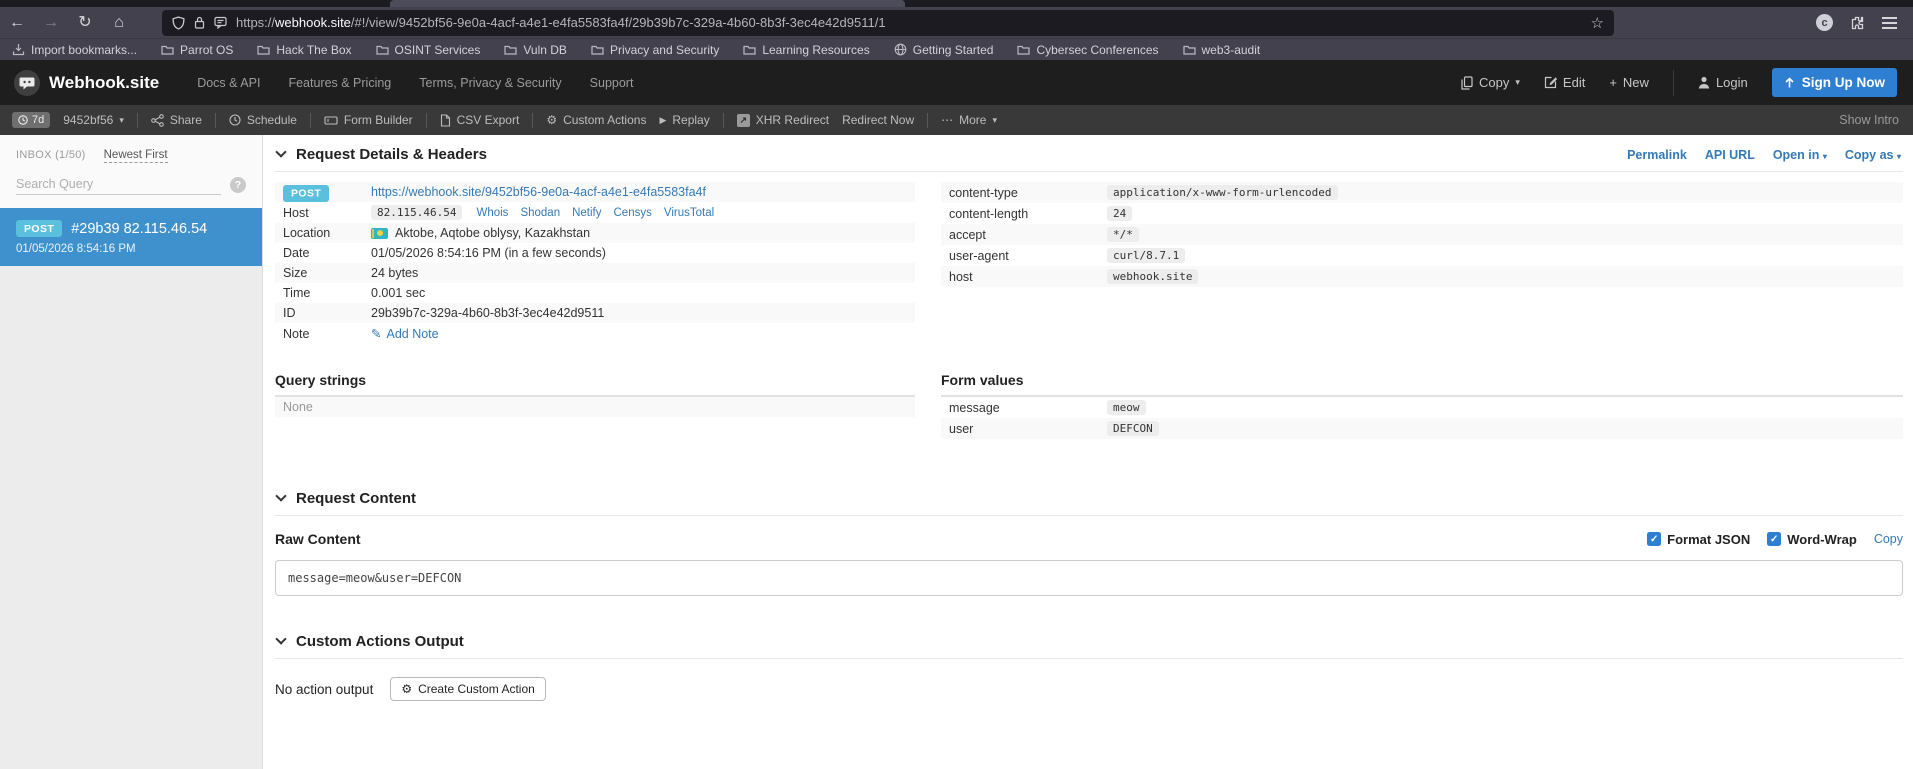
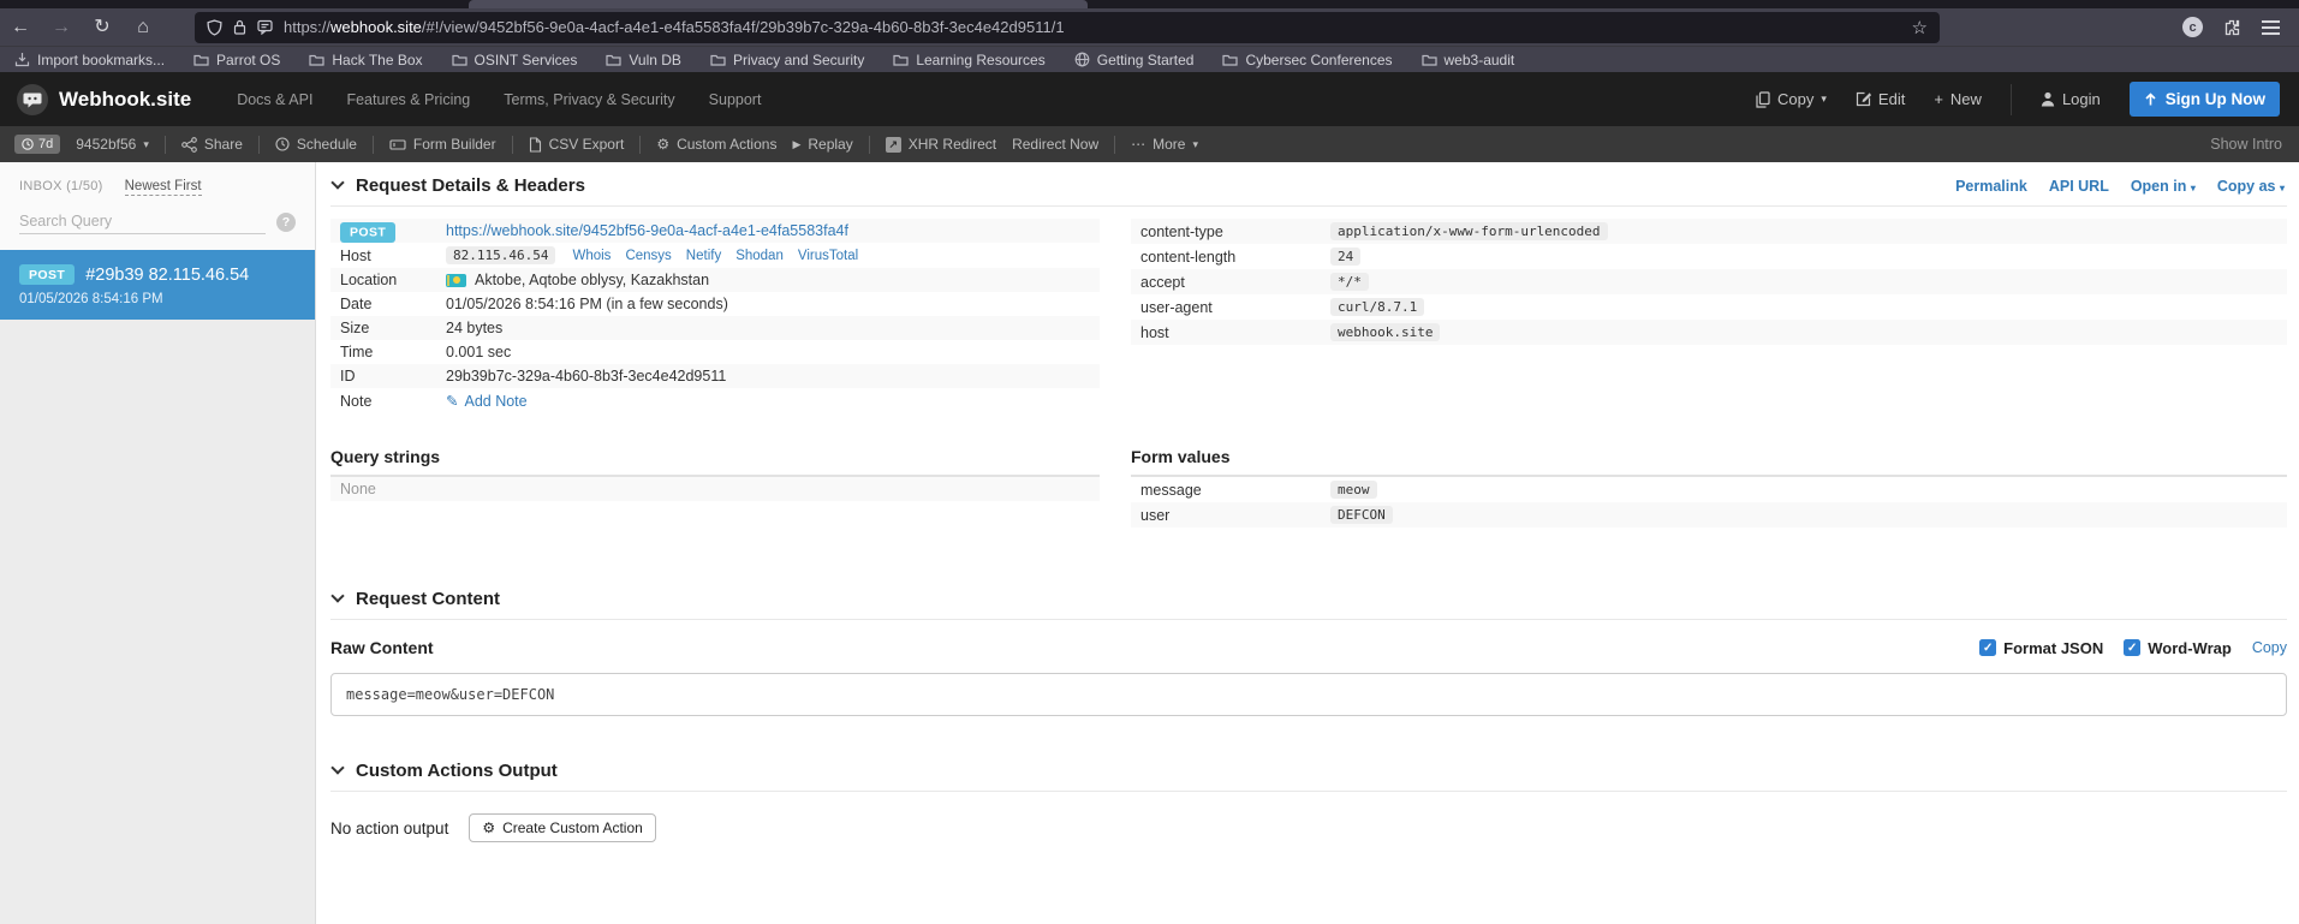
  ←
  →
  ↻
  ⌂
  https://webhook.site/#!/view/9452bf56-9e0a-4acf-a4e1-e4fa5583fa4f/29b39b7c-329a-4b60-8b3f-3ec4e42d9511/1
  ☆
  c
  Import bookmarks...
  Parrot OS
  Hack The Box
  OSINT Services
  Vuln DB
  Privacy and Security
  Learning Resources
  Getting Started
  Cybersec Conferences
  web3-audit
  Webhook.site
  Docs & API
  Features & Pricing
  Terms, Privacy & Security
  Support
  Copy
  ▾
  Edit
  +
  New
  Login
  Sign Up Now
  7d
  9452bf56
  ▾
  Share
  Schedule
  Form Builder
  CSV Export
  ⚙
  Custom Actions
  ▶
  Replay
  ↗
  XHR Redirect
  Redirect Now
  ⋯
  More
  ▾
  Show Intro
  INBOX (1/50)
  Newest First
  Search Query
  ?
  POST
  #29b39 82.115.46.54
  01/05/2026 8:54:16 PM
  Request Details & Headers
  Permalink
  API URL
  Open in ▾
  Copy as ▾
  POST
  https://webhook.site/9452bf56-9e0a-4acf-a4e1-e4fa5583fa4f
  Host
  82.115.46.54
  Whois
- Shodan
+ Censys
  Netify
- Censys
+ Shodan
  VirusTotal
  Location
  Aktobe, Aqtobe oblysy, Kazakhstan
  Date
  01/05/2026 8:54:16 PM (in a few seconds)
  Size
  24 bytes
  Time
  0.001 sec
  ID
  29b39b7c-329a-4b60-8b3f-3ec4e42d9511
  Note
  ✎
  Add Note
  content-type
  application/x-www-form-urlencoded
  content-length
  24
  accept
  */*
  user-agent
  curl/8.7.1
  host
  webhook.site
  Query strings
  None
  Form values
  message
  meow
  user
  DEFCON
  Request Content
  Raw Content
  ✓
  Format JSON
  ✓
  Word-Wrap
  Copy
  message=meow&user=DEFCON
  Custom Actions Output
  No action output
  ⚙
  Create Custom Action
